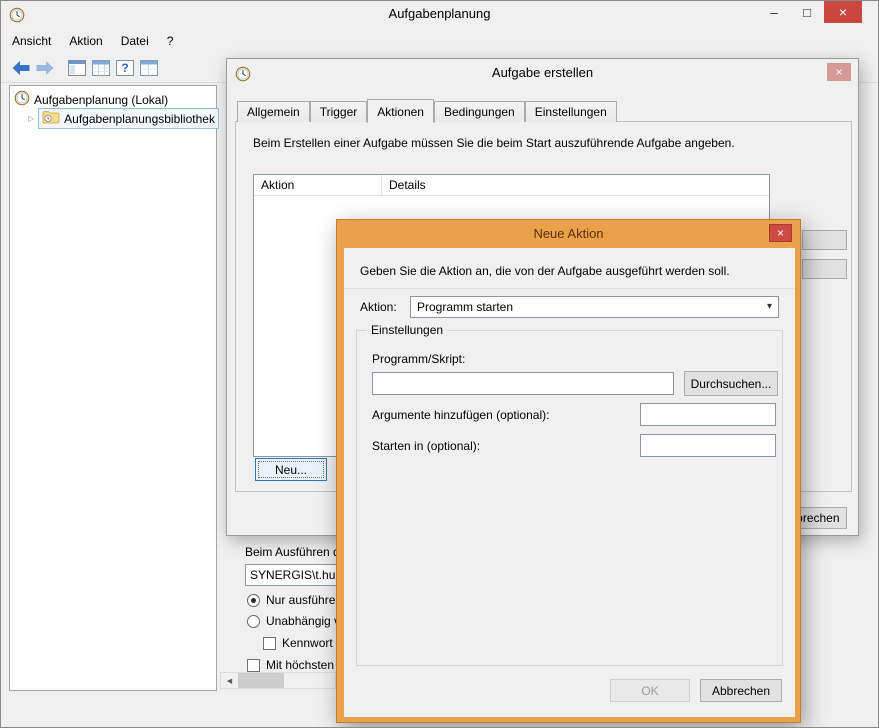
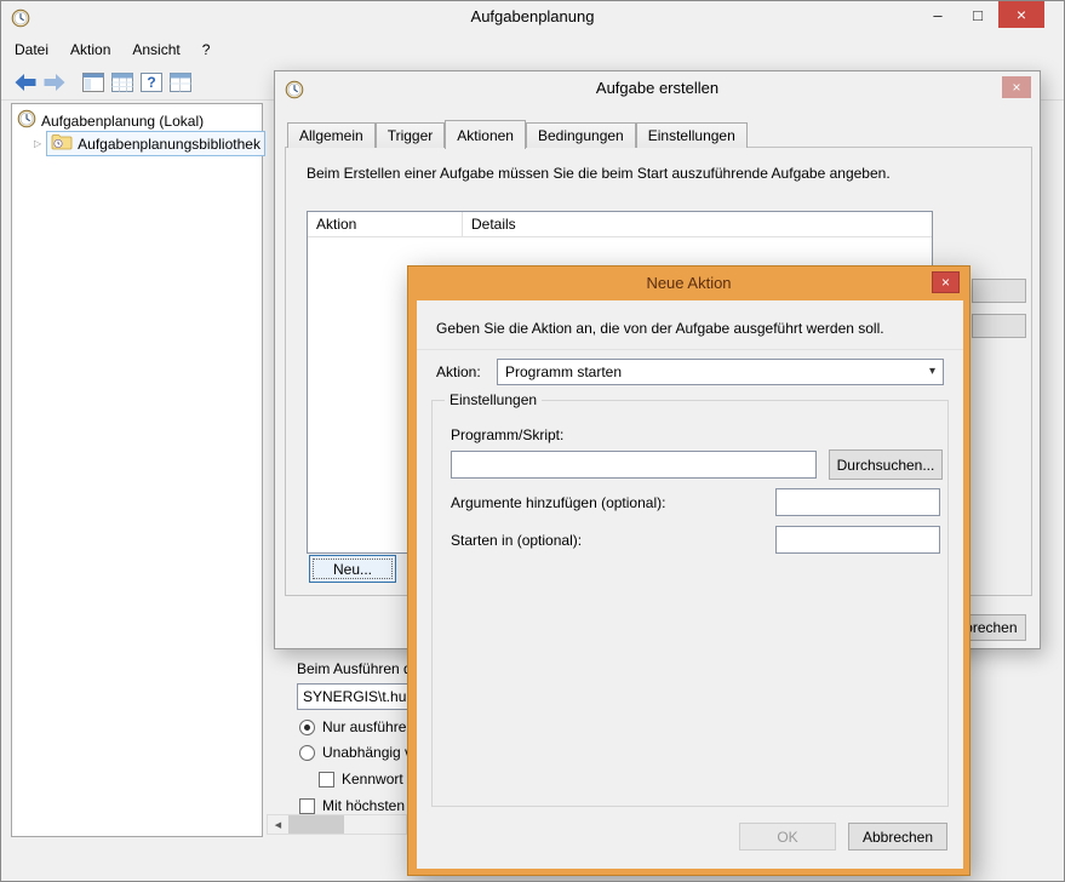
  Aufgabenplanung
  –
  □
  ×
- Ansicht
+ Datei
  Aktion
- Datei
+ Ansicht
  ?
  ?
  Aufgabenplanung (Lokal)
  ▷
  Aufgabenplanungsbibliothek
  Beim Ausführen
  SYNERGIS\t.hu
  Nur ausführe
  Unabhängig
  Kennwort
  Mit höchsten
  Aufgabe erstellen
  ×
  Allgemein
  Trigger
  Aktionen
  Bedingungen
  Einstellungen
  Beim Erstellen einer Aufgabe müssen Sie die beim Start auszuführende Aufgabe angeben.
  Aktion
  Details
  Neu...
  Neue Aktion
  ×
  Geben Sie die Aktion an, die von der Aufgabe ausgeführt werden soll.
  Aktion:
  Programm starten
  ▾
  Einstellungen
  Programm/Skript:
  Durchsuchen...
  Argumente hinzufügen (optional):
  Starten in (optional):
  OK
  Abbrechen
